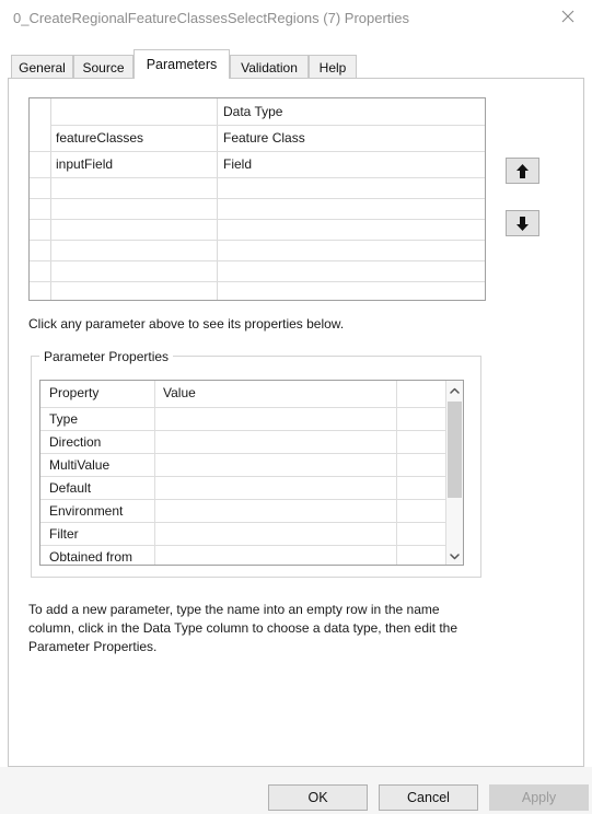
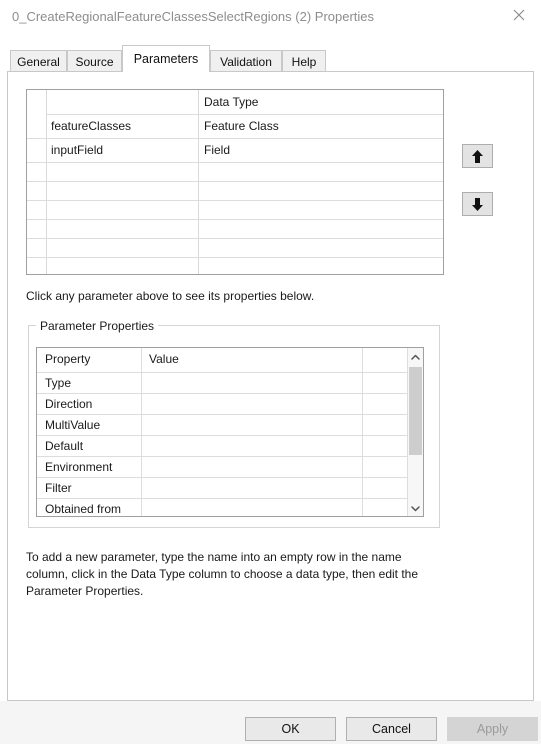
- 0_CreateRegionalFeatureClassesSelectRegions (7) Properties
+ 0_CreateRegionalFeatureClassesSelectRegions (2) Properties
  General
  Source
  Parameters
  Validation
  Help
  Data Type
  featureClasses
  Feature Class
  inputField
  Field
  Click any parameter above to see its properties below.
  Parameter Properties
  Property
  Value
  Type
  Direction
  MultiValue
  Default
  Environment
  Filter
  Obtained from
  To add a new parameter, type the name into an empty row in the name column, click in the Data Type column to choose a data type, then edit the Parameter Properties.
  OK
  Cancel
  Apply
